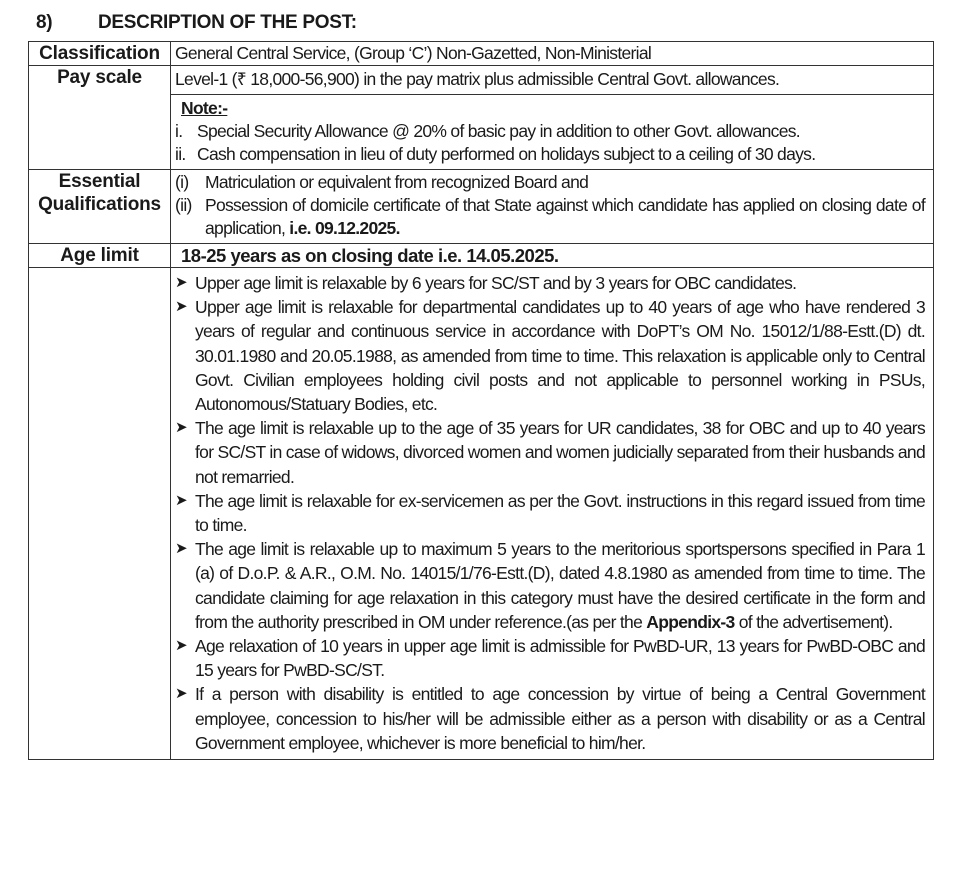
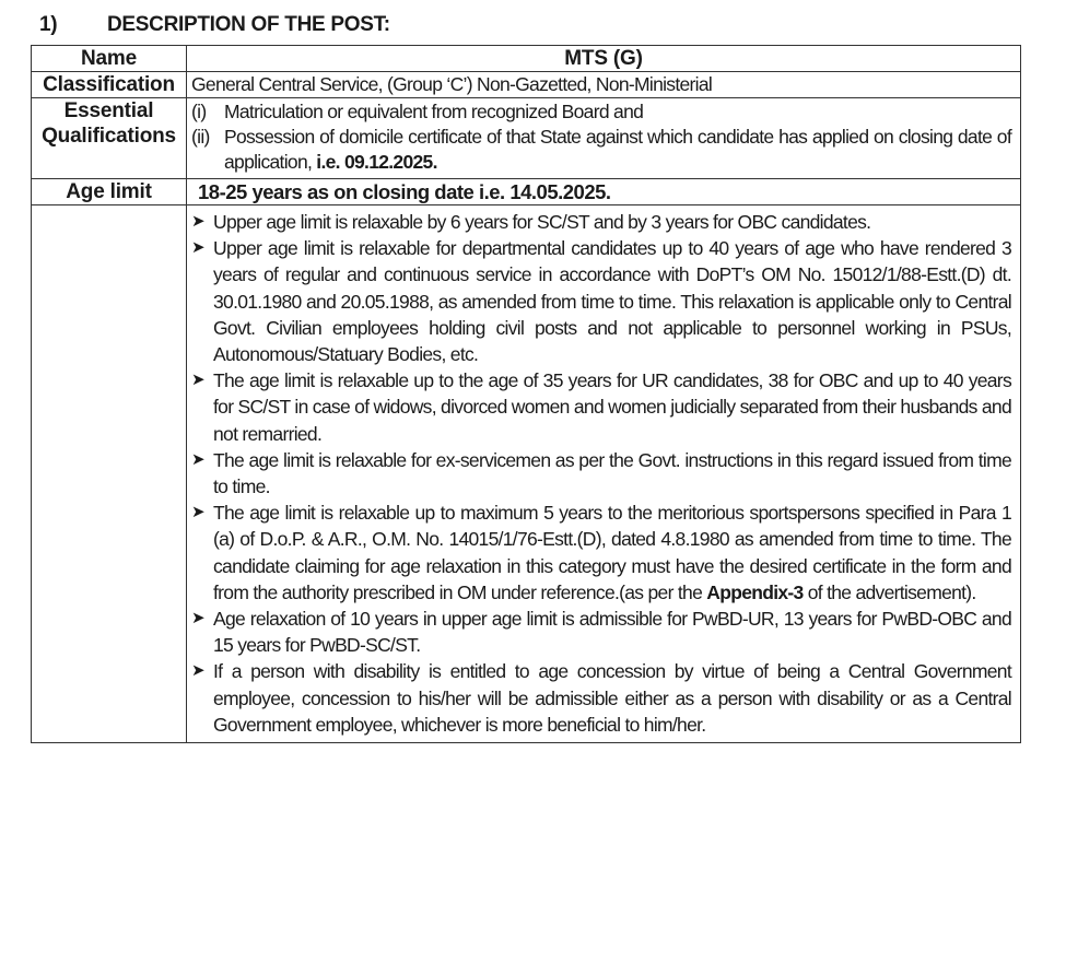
- 8) DESCRIPTION OF THE POST:
+ 1) DESCRIPTION OF THE POST:
+ Name	MTS (G)
  Classification	General Central Service, (Group ‘C’) Non-Gazetted, Non-Ministerial
- Pay scale	Level-1 (₹ 18,000-56,900) in the pay matrix plus admissible Central Govt. allowances. Note:- i. Special Security Allowance @ 20% of basic pay in addition to other Govt. allowances. ii. Cash compensation in lieu of duty performed on holidays subject to a ceiling of 30 days.
  Essential Qualifications	(i) Matriculation or equivalent from recognized Board and (ii) Possession of domicile certificate of that State against which candidate has applied on closing date of application, i.e. 09.12.2025.
  Age limit	18-25 years as on closing date i.e. 14.05.2025.
  	➤ Upper age limit is relaxable by 6 years for SC/ST and by 3 years for OBC candidates. ➤ Upper age limit is relaxable for departmental candidates up to 40 years of age who have rendered 3 years of regular and continuous service in accordance with DoPT’s OM No. 15012/1/88-Estt.(D) dt. 30.01.1980 and 20.05.1988, as amended from time to time. This relaxation is applicable only to Central Govt. Civilian employees holding civil posts and not applicable to personnel working in PSUs, Autonomous/Statuary Bodies, etc. ➤ The age limit is relaxable up to the age of 35 years for UR candidates, 38 for OBC and up to 40 years for SC/ST in case of widows, divorced women and women judicially separated from their husbands and not remarried. ➤ The age limit is relaxable for ex-servicemen as per the Govt. instructions in this regard issued from time to time. ➤ The age limit is relaxable up to maximum 5 years to the meritorious sportspersons specified in Para 1 (a) of D.o.P. & A.R., O.M. No. 14015/1/76-Estt.(D), dated 4.8.1980 as amended from time to time. The candidate claiming for age relaxation in this category must have the desired certificate in the form and from the authority prescribed in OM under reference.(as per the Appendix-3 of the advertisement). ➤ Age relaxation of 10 years in upper age limit is admissible for PwBD-UR, 13 years for PwBD-OBC and 15 years for PwBD-SC/ST. ➤ If a person with disability is entitled to age concession by virtue of being a Central Government employee, concession to his/her will be admissible either as a person with disability or as a Central Government employee, whichever is more beneficial to him/her.
